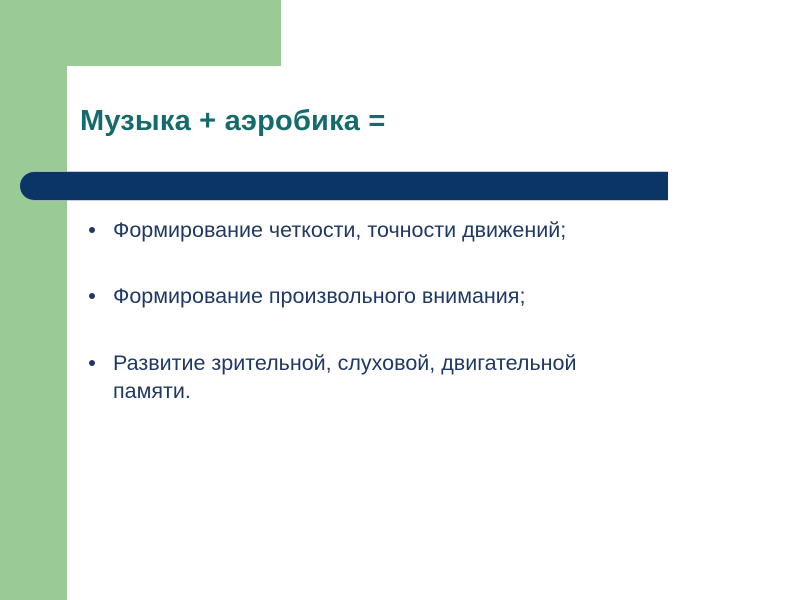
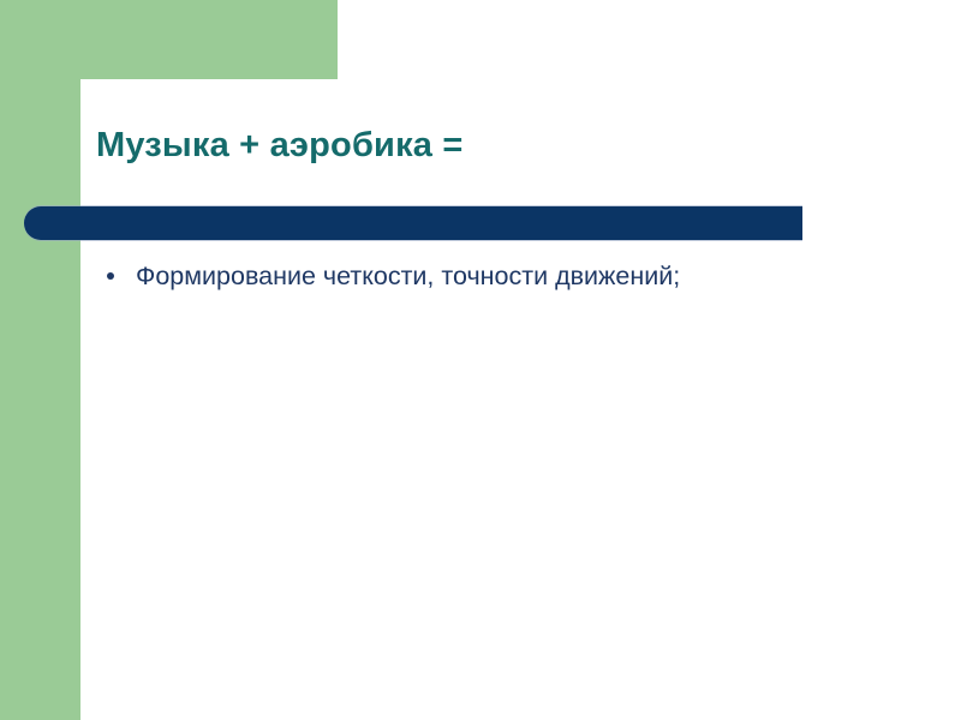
  Музыка + аэробика =
  Формирование четкости, точности движений;
- Формирование произвольного внимания;
- Развитие зрительной, слуховой, двигательной памяти.
